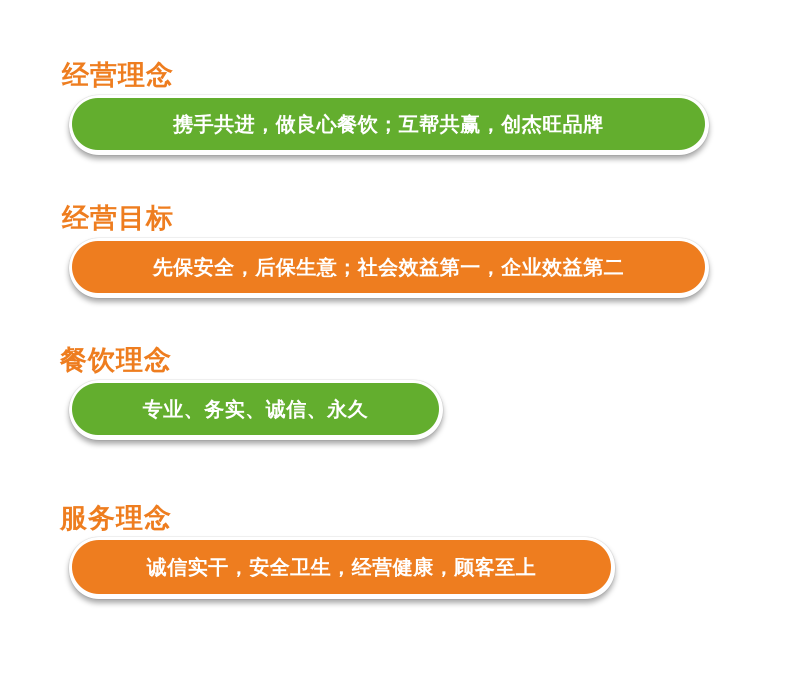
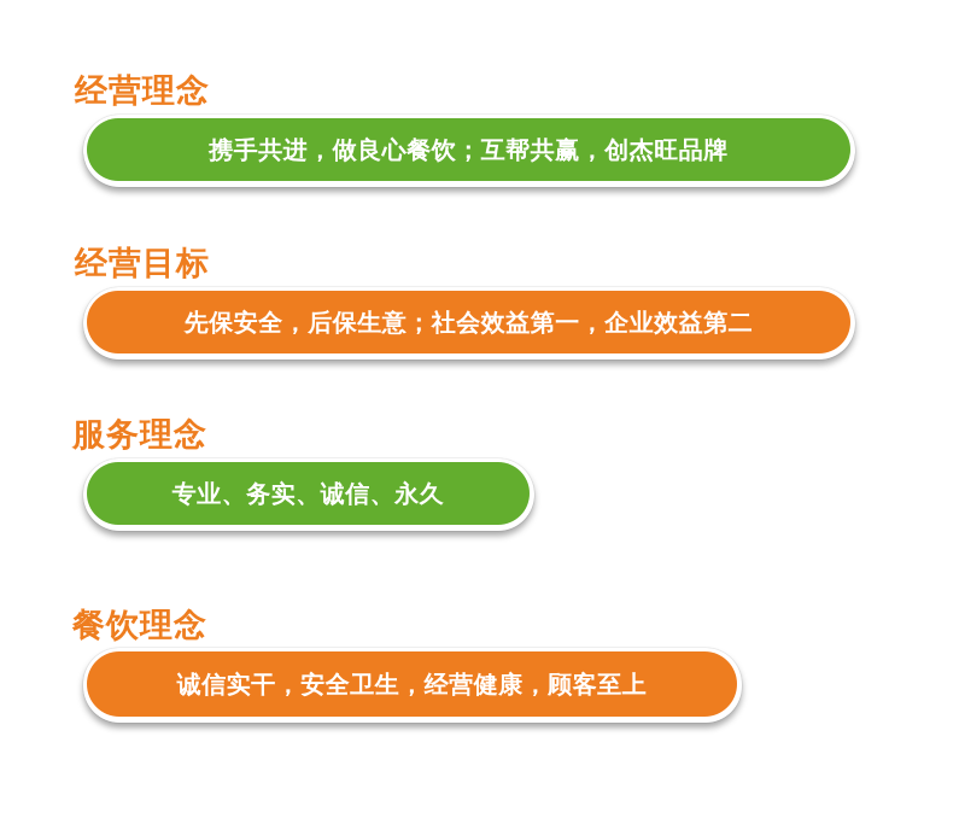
  经营理念
  携手共进，做良心餐饮；互帮共赢，创杰旺品牌
  经营目标
  先保安全，后保生意；社会效益第一，企业效益第二
- 餐饮理念
+ 服务理念
  专业、务实、诚信、永久
- 服务理念
+ 餐饮理念
  诚信实干，安全卫生，经营健康，顾客至上
